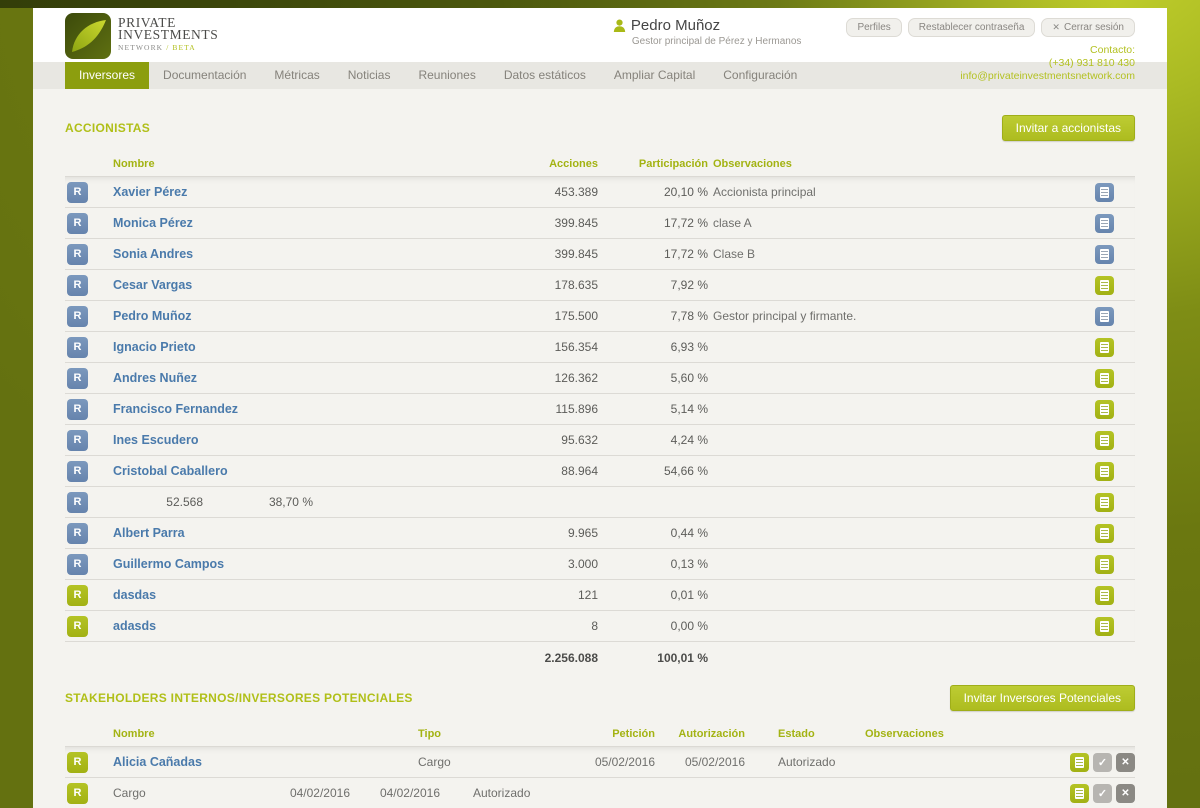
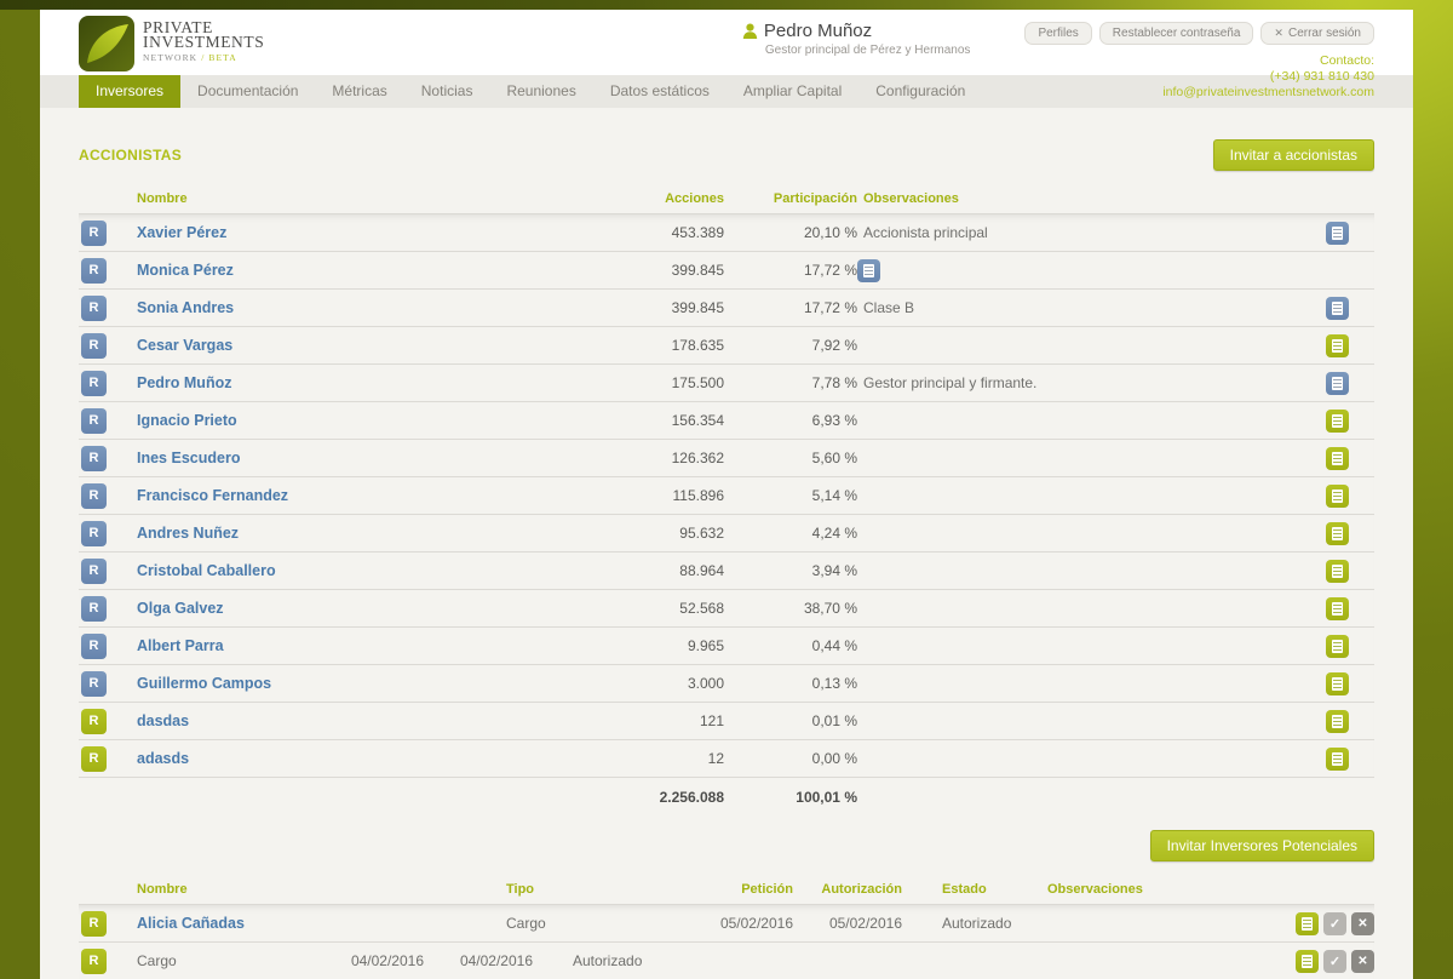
  PRIVATE
  INVESTMENTS
  NETWORK / BETA
  Pedro Muñoz
  Gestor principal de Pérez y Hermanos
  Perfiles
  Restablecer contraseña
  ✕
  Cerrar sesión
  Contacto:
  (+34) 931 810 430
  info@privateinvestmentsnetwork.com
  Inversores
  Documentación
  Métricas
  Noticias
  Reuniones
  Datos estáticos
  Ampliar Capital
  Configuración
  ACCIONISTAS
  Invitar a accionistas
  Nombre
  Acciones
  Participación
  Observaciones
  R
  Xavier Pérez
  453.389
  20,10 %
  Accionista principal
  R
  Monica Pérez
  399.845
  17,72 %
- clase A
  R
  Sonia Andres
  399.845
  17,72 %
  Clase B
  R
  Cesar Vargas
  178.635
  7,92 %
  R
  Pedro Muñoz
  175.500
  7,78 %
  Gestor principal y firmante.
  R
  Ignacio Prieto
  156.354
  6,93 %
  R
- Andres Nuñez
+ Ines Escudero
  126.362
  5,60 %
  R
  Francisco Fernandez
  115.896
  5,14 %
  R
- Ines Escudero
+ Andres Nuñez
  95.632
  4,24 %
  R
  Cristobal Caballero
  88.964
- 54,66 %
+ 3,94 %
  R
+ Olga Galvez
  52.568
  38,70 %
  R
  Albert Parra
  9.965
  0,44 %
  R
  Guillermo Campos
  3.000
  0,13 %
  R
  dasdas
  121
  0,01 %
  R
  adasds
- 8
+ 12
  0,00 %
  2.256.088
  100,01 %
- STAKEHOLDERS INTERNOS/INVERSORES POTENCIALES
  Invitar Inversores Potenciales
  Nombre
  Tipo
  Petición
  Autorización
  Estado
  Observaciones
  R
  Alicia Cañadas
  Cargo
  05/02/2016
  05/02/2016
  Autorizado
  ✓
  ✕
  R
  Cargo
  04/02/2016
  04/02/2016
  Autorizado
  ✓
  ✕
